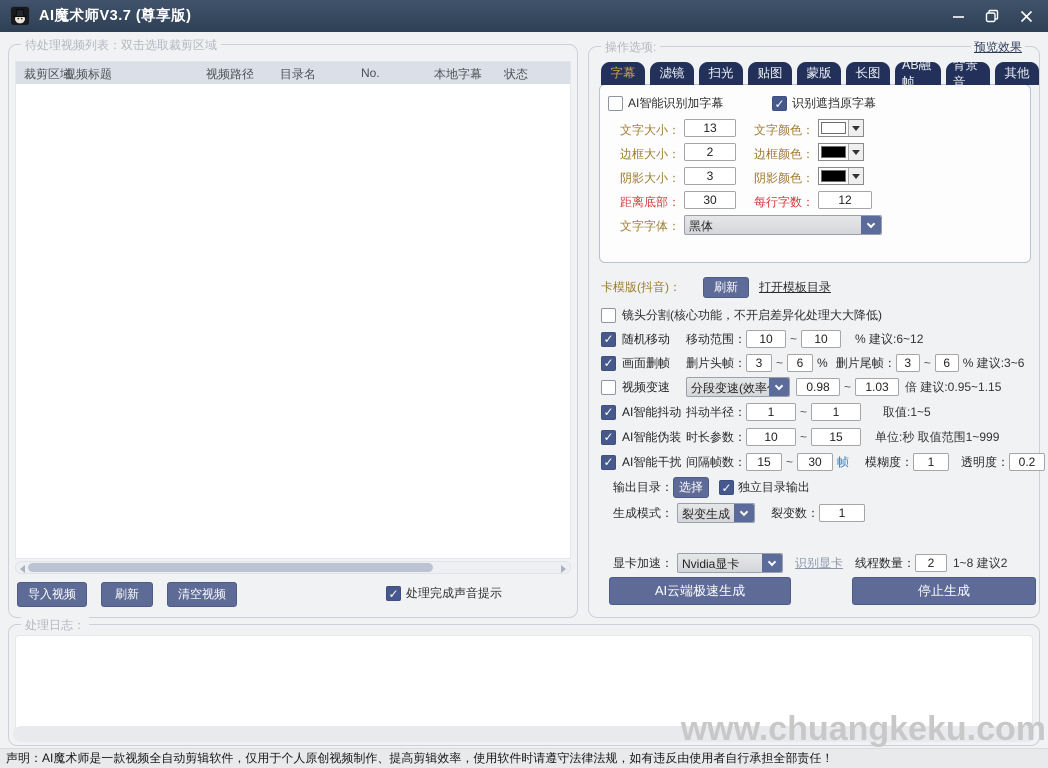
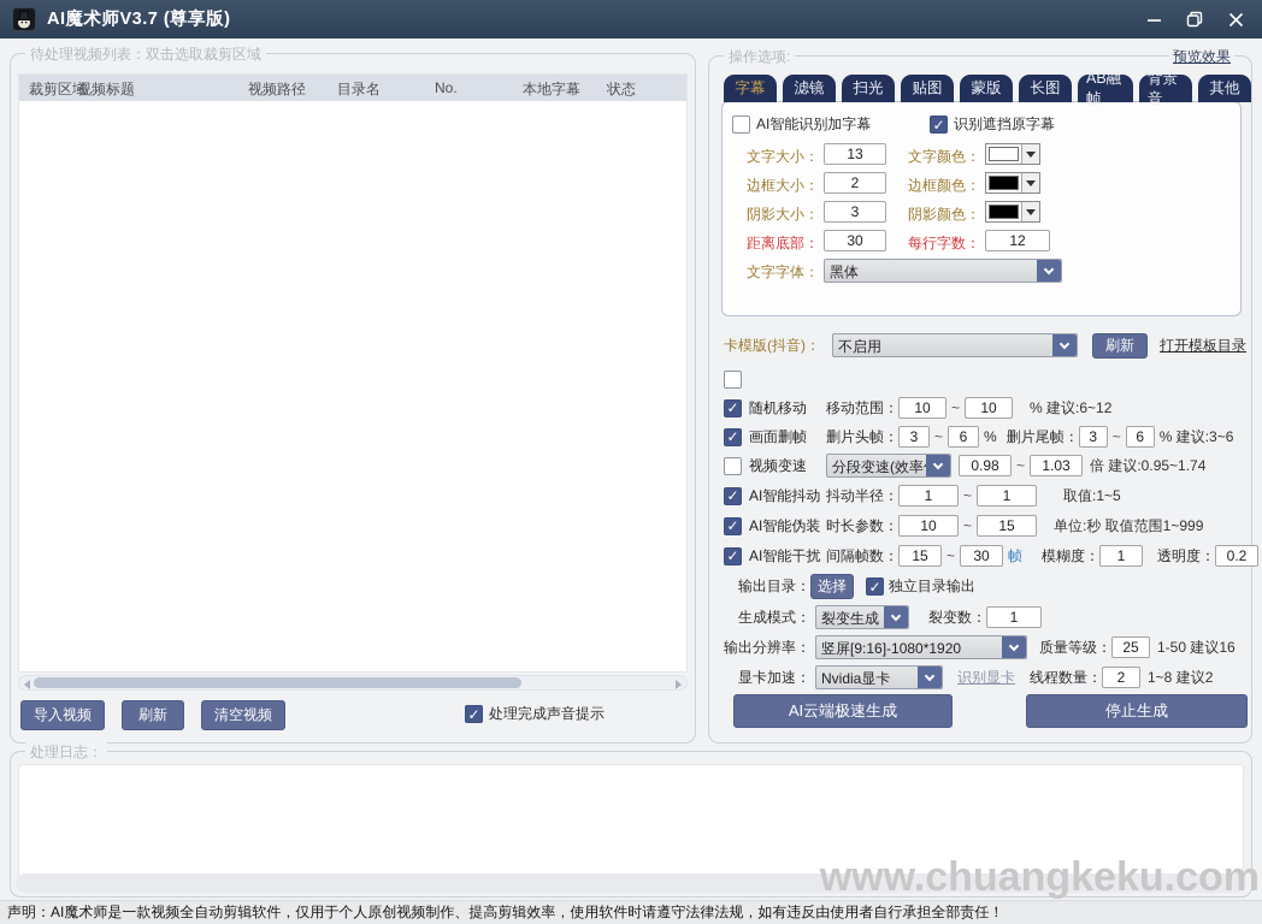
  AI魔术师V3.7 (尊享版)
  待处理视频列表：双击选取裁剪区域
  裁剪区域
  视频标题
  视频路径
  目录名
  No.
  本地字幕
  状态
  导入视频
  刷新
  清空视频
  ✓
  处理完成声音提示
  操作选项:
  预览效果
  字幕
  滤镜
  扫光
  贴图
  蒙版
  长图
  AB融帧
  背景音
  其他
  AI智能识别加字幕
  ✓
  识别遮挡原字幕
  文字大小：
  13
  文字颜色：
  边框大小：
  2
  边框颜色：
  阴影大小：
  3
  阴影颜色：
  距离底部：
  30
  每行字数：
  12
  文字字体：
  黑体
  卡模版(抖音)：
+ 不启用
  刷新
  打开模板目录
- 镜头分割(核心功能，不开启差异化处理大大降低)
  ✓
  随机移动
  移动范围：
  10
  ~
  10
  % 建议:6~12
  ✓
  画面删帧
  删片头帧：
  3
  ~
  6
  %
  删片尾帧：
  3
  ~
  6
  % 建议:3~6
  视频变速
  分段变速(效率
  0.98
  ~
  1.03
- 倍 建议:0.95~1.15
+ 倍 建议:0.95~1.74
  ✓
  AI智能抖动
  抖动半径：
  1
  ~
  1
  取值:1~5
  ✓
  AI智能伪装
  时长参数：
  10
  ~
  15
  单位:秒 取值范围1~999
  ✓
  AI智能干扰
  间隔帧数：
  15
  ~
  30
  帧
  模糊度：
  1
  透明度：
  0.2
  输出目录：
  选择
  ✓
  独立目录输出
  生成模式：
  裂变生成
  裂变数：
  1
+ 输出分辨率：
+ 竖屏[9:16]-1080*1920
+ 质量等级：
+ 25
+ 1-50 建议16
  显卡加速：
  Nvidia显卡
  识别显卡
  线程数量：
  2
  1~8 建议2
  AI云端极速生成
  停止生成
  处理日志：
  www.chuangkeku.com
  声明：AI魔术师是一款视频全自动剪辑软件，仅用于个人原创视频制作、提高剪辑效率，使用软件时请遵守法律法规，如有违反由使用者自行承担全部责任！
